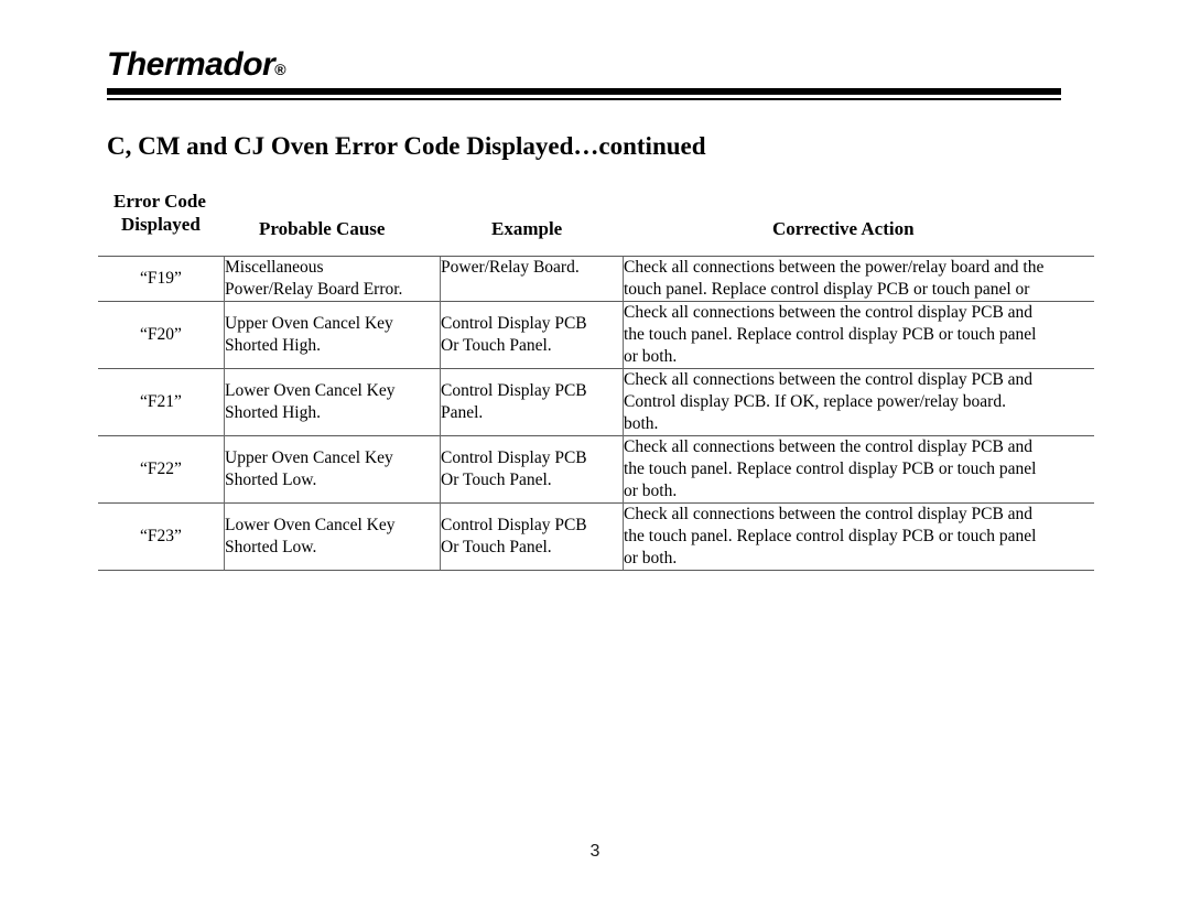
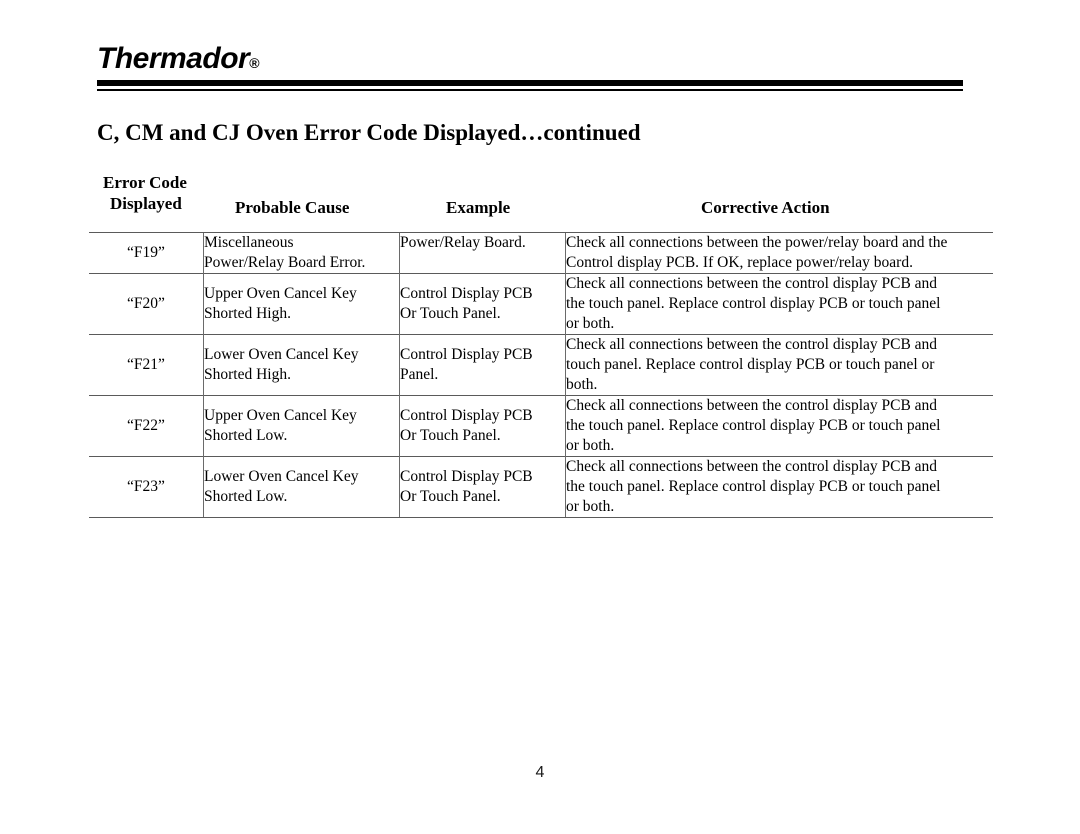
  Thermador®
  C, CM and CJ Oven Error Code Displayed…continued
  Error Code
  Displayed
  Probable Cause
  Example
  Corrective Action
- “F19”	Miscellaneous Power/Relay Board Error.	Power/Relay Board.	Check all connections between the power/relay board and the touch panel. Replace control display PCB or touch panel or
+ “F19”	Miscellaneous Power/Relay Board Error.	Power/Relay Board.	Check all connections between the power/relay board and the Control display PCB. If OK, replace power/relay board.
  “F20”	Upper Oven Cancel Key Shorted High.	Control Display PCB Or Touch Panel.	Check all connections between the control display PCB and the touch panel. Replace control display PCB or touch panel or both.
- “F21”	Lower Oven Cancel Key Shorted High.	Control Display PCB Panel.	Check all connections between the control display PCB and Control display PCB. If OK, replace power/relay board. both.
+ “F21”	Lower Oven Cancel Key Shorted High.	Control Display PCB Panel.	Check all connections between the control display PCB and touch panel. Replace control display PCB or touch panel or both.
  “F22”	Upper Oven Cancel Key Shorted Low.	Control Display PCB Or Touch Panel.	Check all connections between the control display PCB and the touch panel. Replace control display PCB or touch panel or both.
  “F23”	Lower Oven Cancel Key Shorted Low.	Control Display PCB Or Touch Panel.	Check all connections between the control display PCB and the touch panel. Replace control display PCB or touch panel or both.
- 3
+ 4
